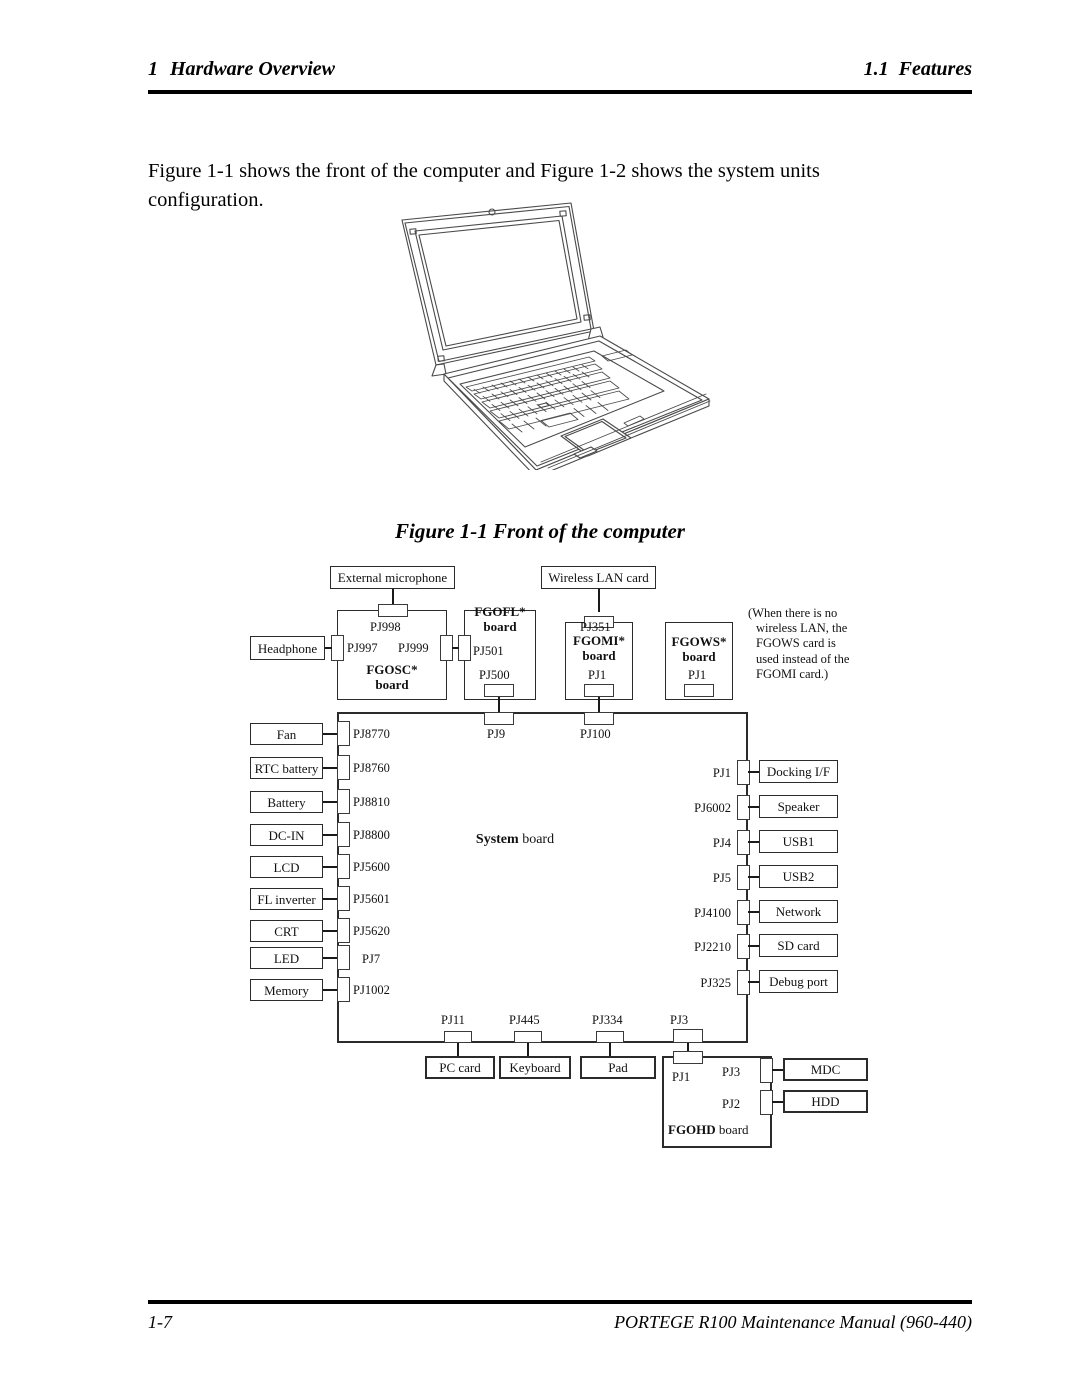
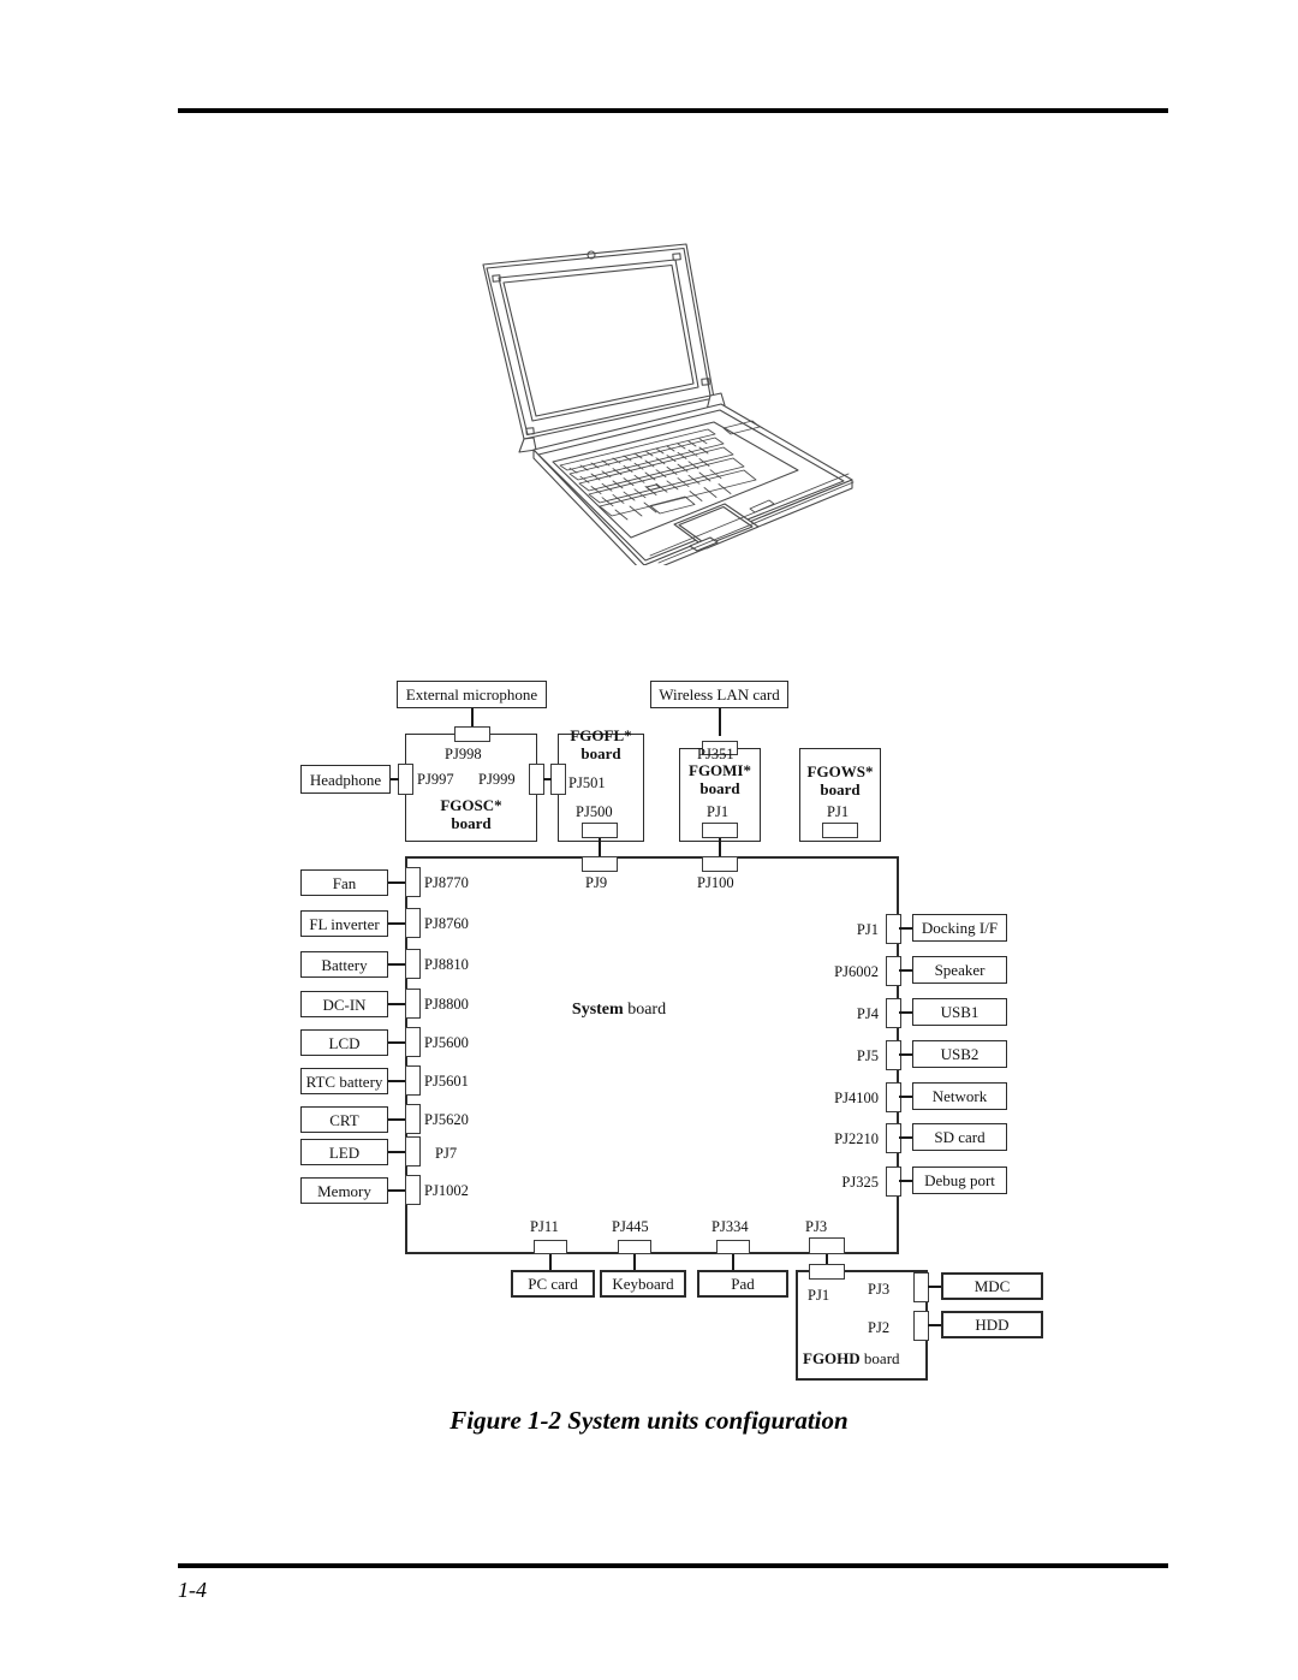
- 1 Hardware Overview
- 1.1 Features
- Figure 1-1 shows the front of the computer and Figure 1-2 shows the system units configuration.
- Figure 1-1 Front of the computer
  External microphone
  Wireless LAN card
  PJ998
  PJ997
  PJ999
  FGOSC*
  board
  Headphone
  PJ501
  FGOFL*
  board
  PJ500
  PJ351
  FGOMI*
  board
  PJ1
  FGOWS*
  board
  PJ1
- (When there is no
- wireless LAN, the
- FGOWS card is
- used instead of the
- FGOMI card.)
  PJ9
  PJ100
  System board
  Fan
  PJ8770
- RTC battery
+ FL inverter
  PJ8760
  Battery
  PJ8810
  DC-IN
  PJ8800
  LCD
  PJ5600
- FL inverter
+ RTC battery
  PJ5601
  CRT
  PJ5620
  LED
  PJ7
  Memory
  PJ1002
  PJ1
  Docking I/F
  PJ6002
  Speaker
  PJ4
  USB1
  PJ5
  USB2
  PJ4100
  Network
  PJ2210
  SD card
  PJ325
  Debug port
  PJ11
  PC card
  PJ445
  Keyboard
  PJ334
  Pad
  PJ3
  PJ1
  FGOHD board
  PJ3
  MDC
  PJ2
  HDD
+ Figure 1-2 System units configuration
- 1-7
+ 1-4
- PORTEGE R100 Maintenance Manual (960-440)
